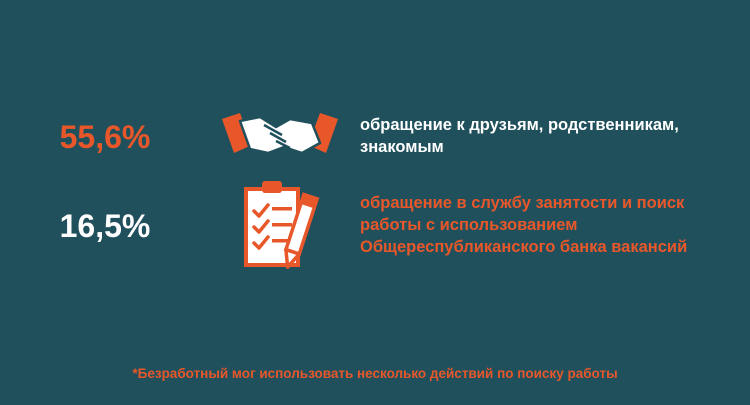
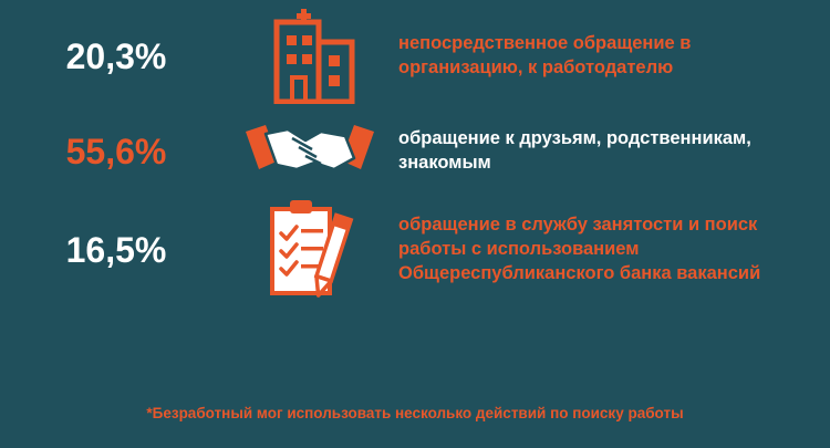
+ 20,3%
+ непосредственное обращение в организацию, к работодателю
  55,6%
  обращение к друзьям, родственникам, знакомым
  16,5%
  обращение в службу занятости и поиск работы с использованием Общереспубликанского банка вакансий
  *Безработный мог использовать несколько действий по поиску работы
